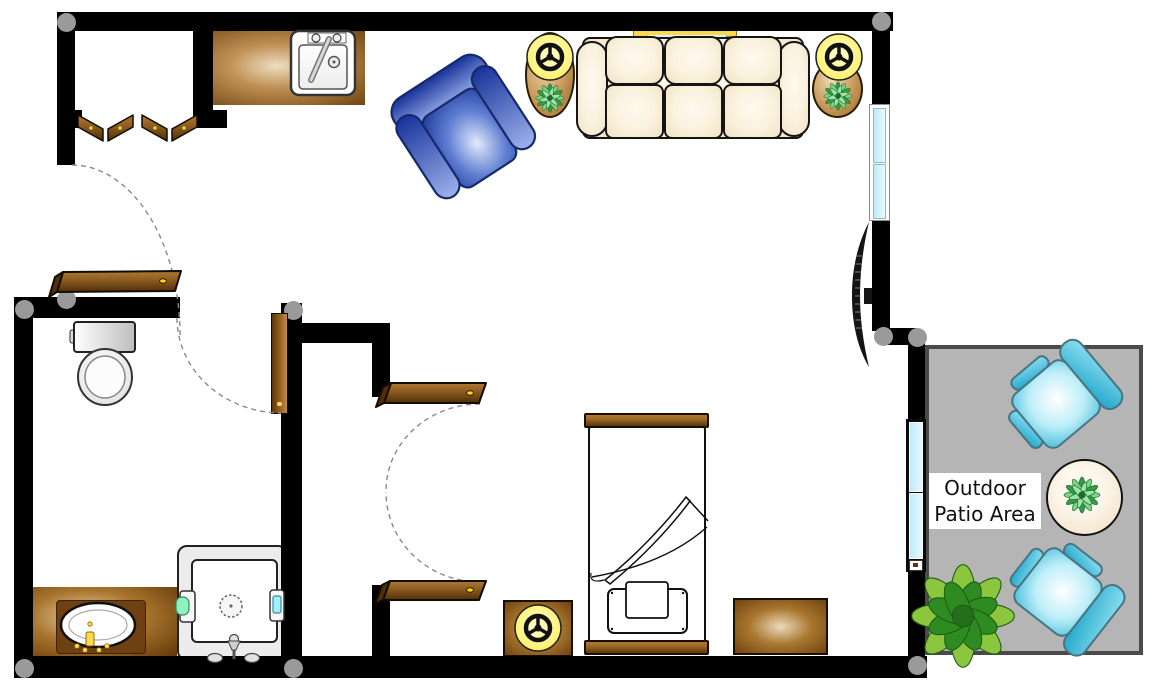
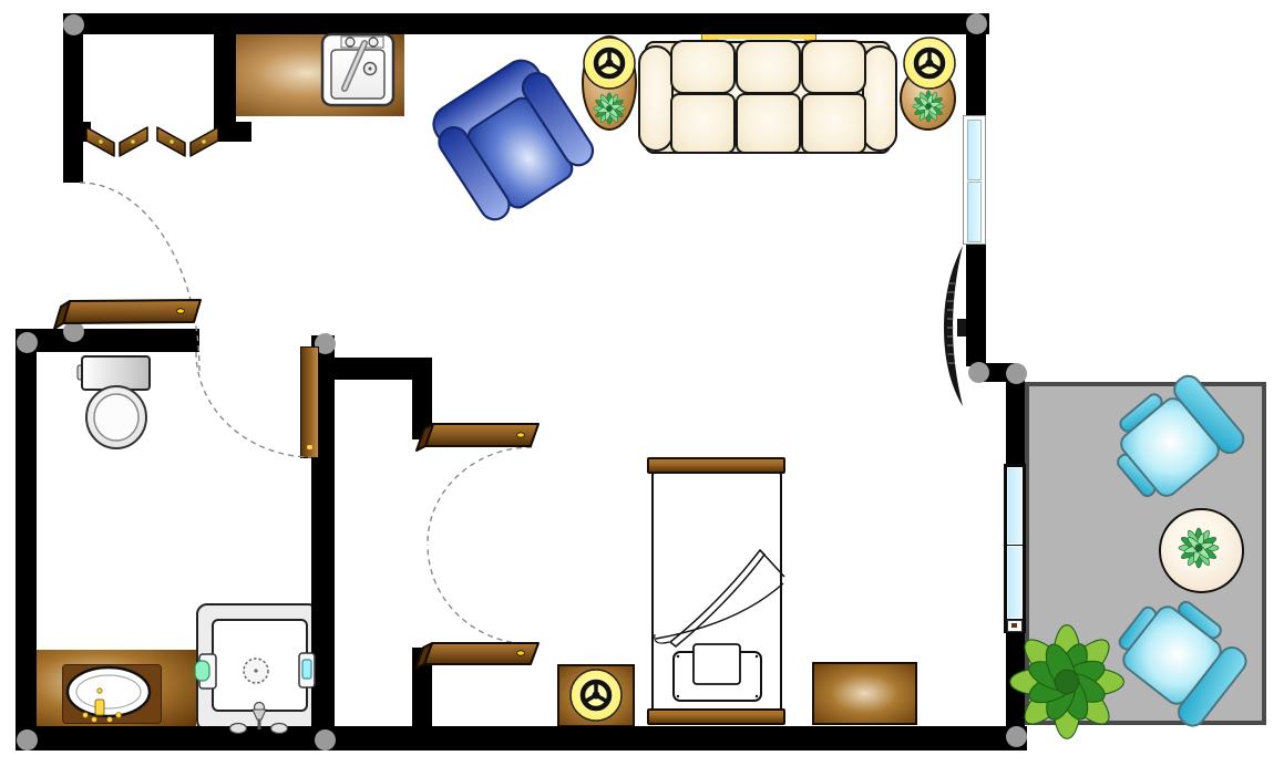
- Outdoor
- Patio Area
